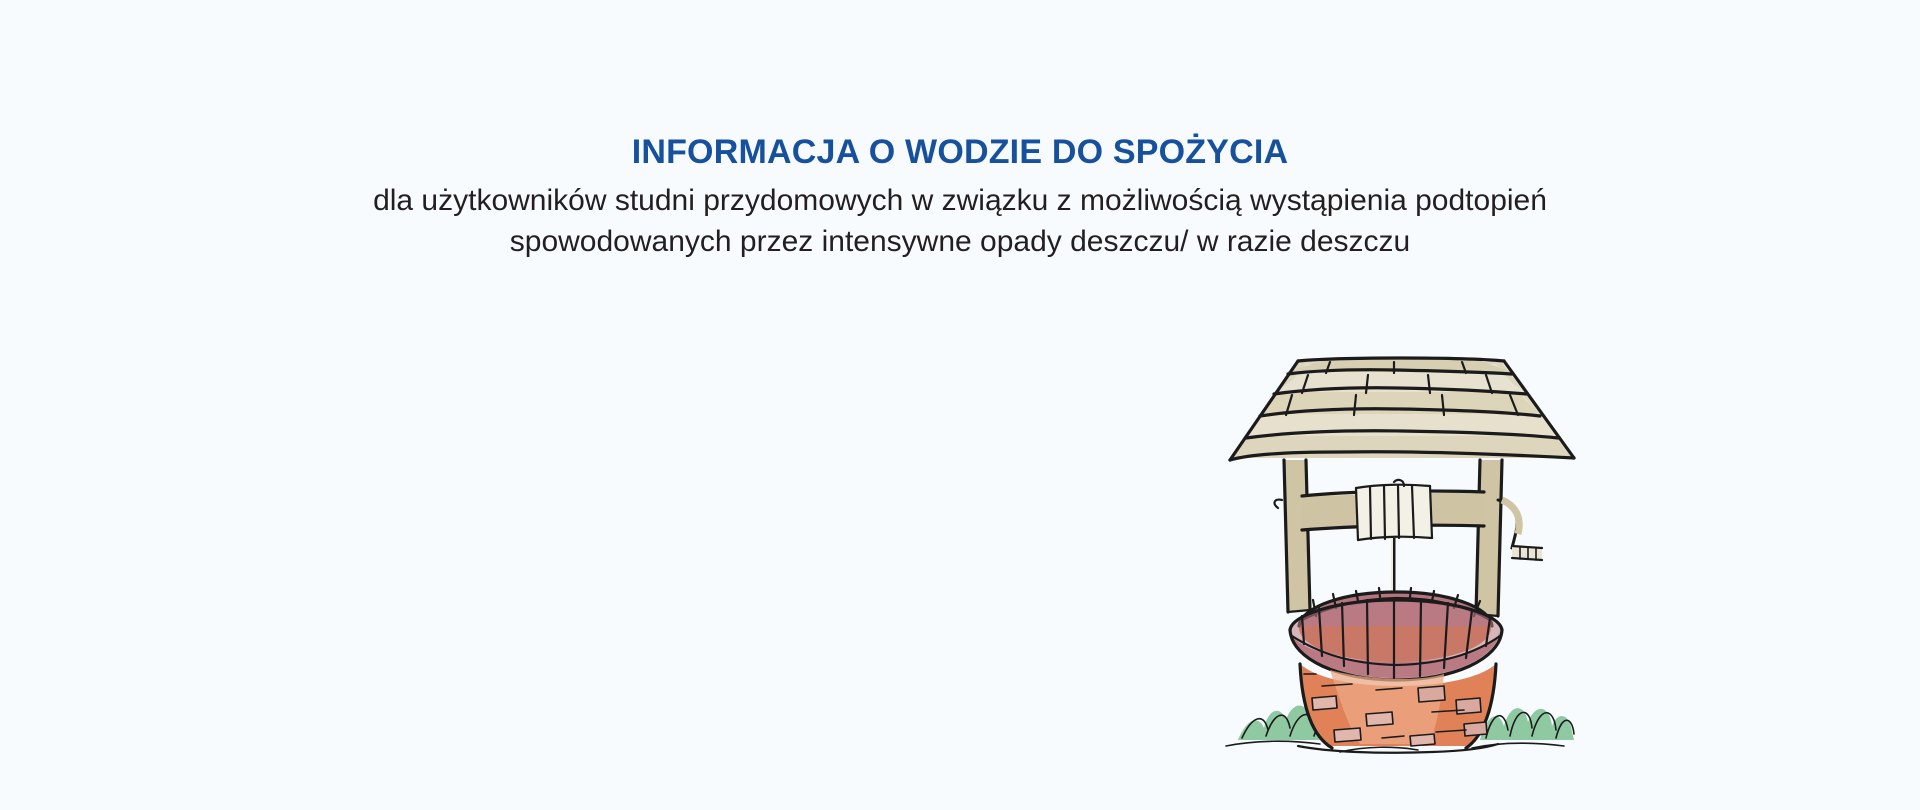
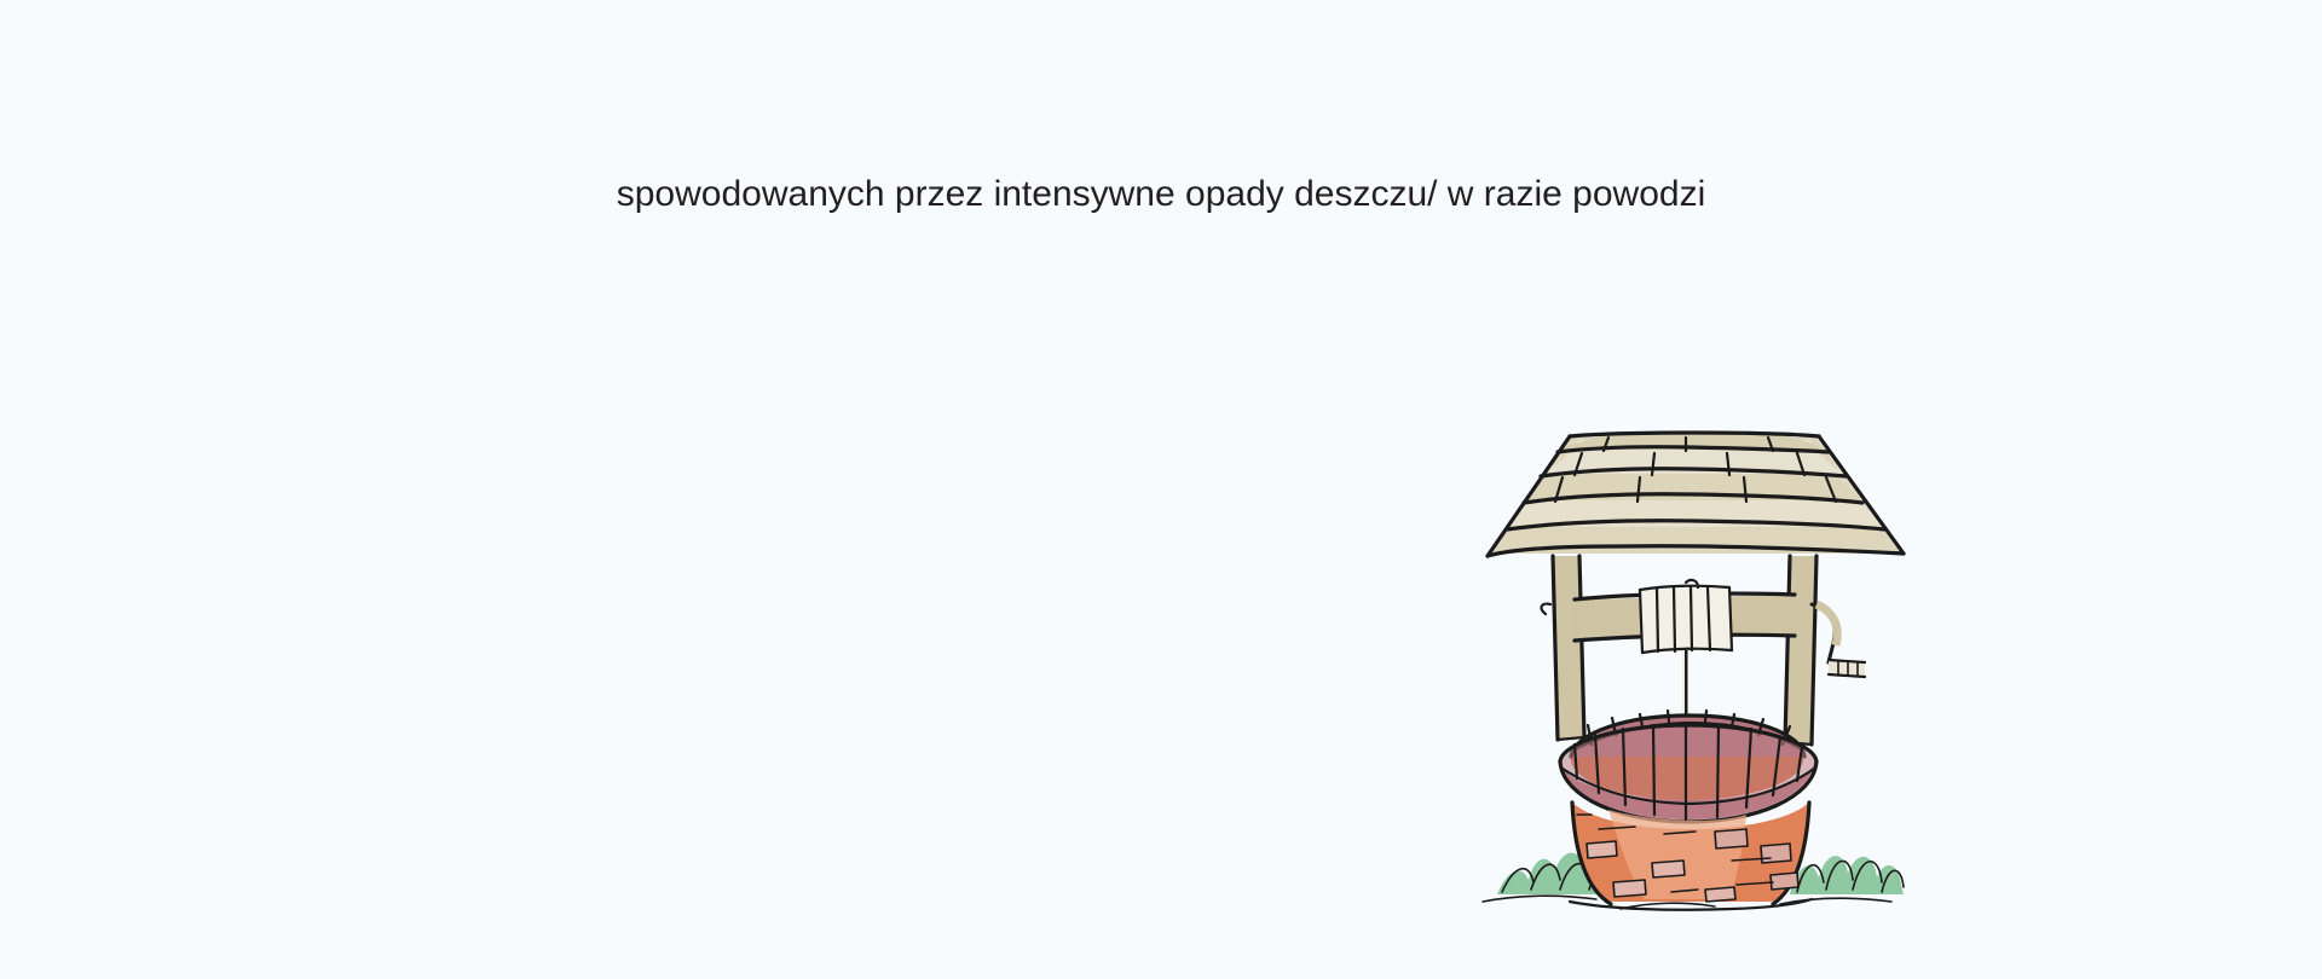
- INFORMACJA O WODZIE DO SPOŻYCIA
- dla użytkowników studni przydomowych w związku z możliwością wystąpienia podtopień
- spowodowanych przez intensywne opady deszczu/ w razie deszczu
+ spowodowanych przez intensywne opady deszczu/ w razie powodzi
